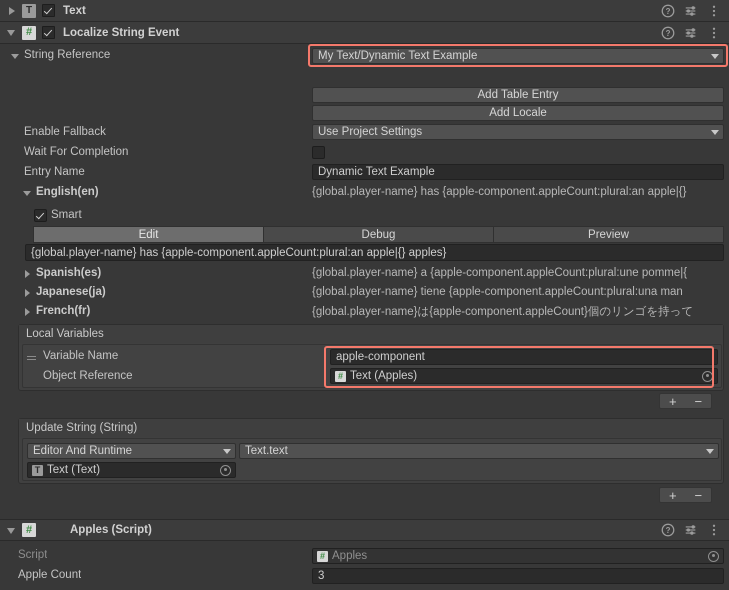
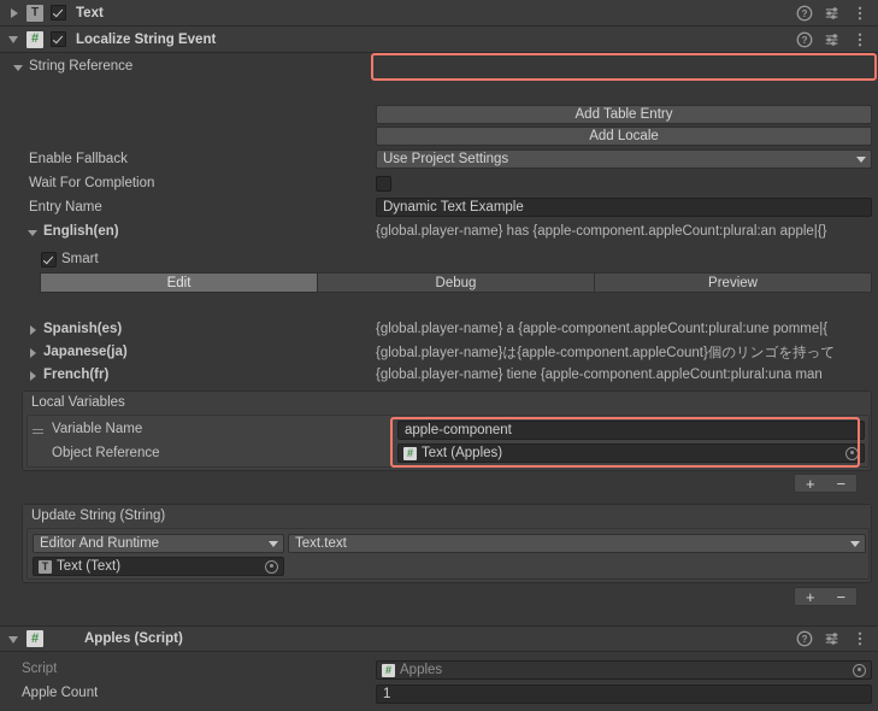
  T
  Text
  ?
  #
  Localize String Event
  ?
  String Reference
- My Text/Dynamic Text Example
  Add Table Entry
  Add Locale
  Enable Fallback
  Use Project Settings
  Wait For Completion
  Entry Name
  Dynamic Text Example
  English(en)
  {global.player-name} has {apple-component.appleCount:plural:an apple|{}
  Smart
  Edit
  Debug
  Preview
- {global.player-name} has {apple-component.appleCount:plural:an apple|{} apples}
  Spanish(es)
  {global.player-name} a {apple-component.appleCount:plural:une pomme|{
  Japanese(ja)
- {global.player-name} tiene {apple-component.appleCount:plural:una man
+ {global.player-name}は{apple-component.appleCount}個のリンゴを持って
  French(fr)
- {global.player-name}は{apple-component.appleCount}個のリンゴを持って
+ {global.player-name} tiene {apple-component.appleCount:plural:una man
  Local Variables
  Variable Name
  Object Reference
  apple-component
  #
  Text (Apples)
  +
  −
  Update String (String)
  Editor And Runtime
  Text.text
  T
  Text (Text)
  +
  −
  #
  Apples (Script)
  ?
  Script
  #
  Apples
  Apple Count
- 3
+ 1
